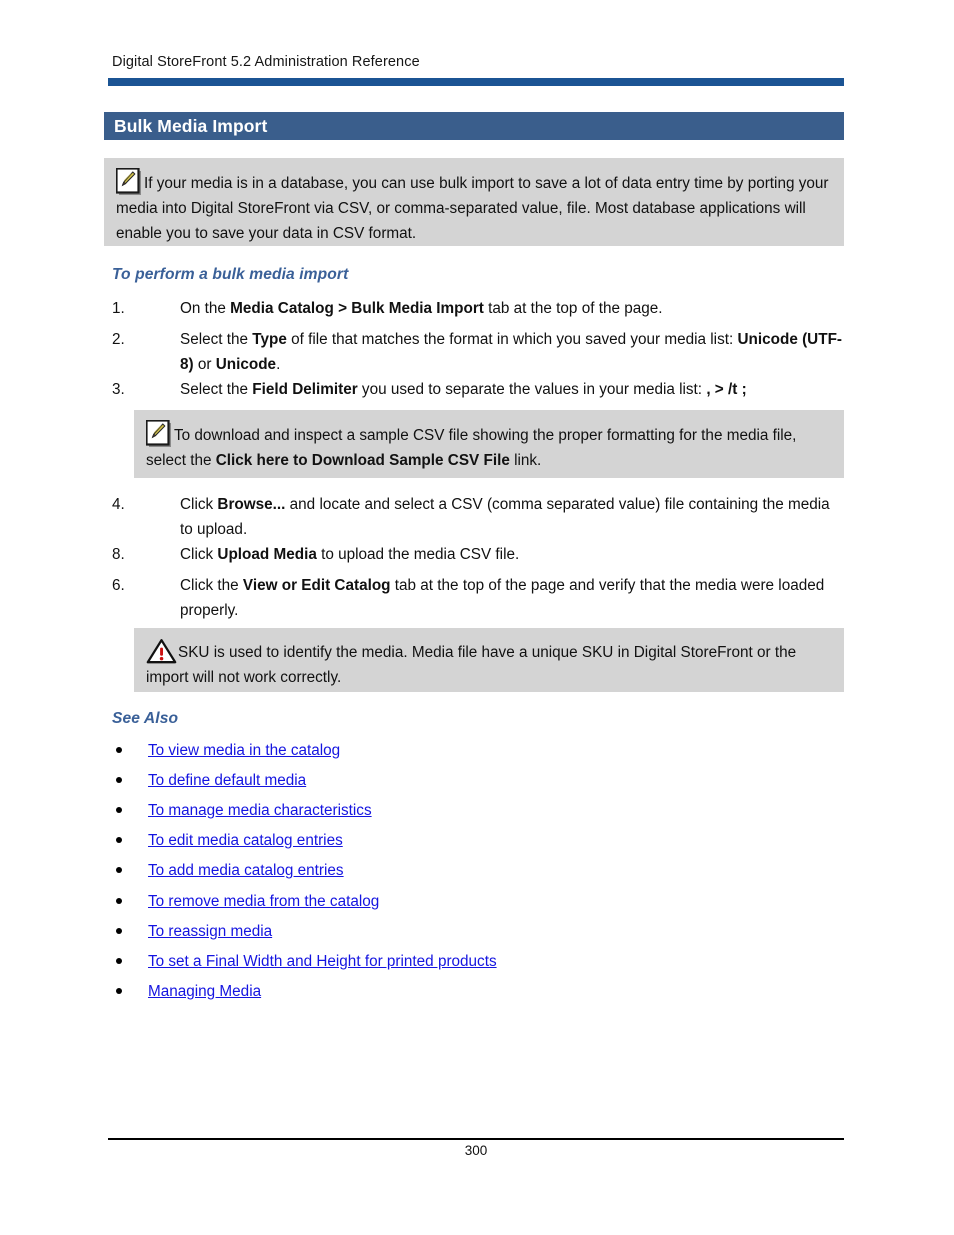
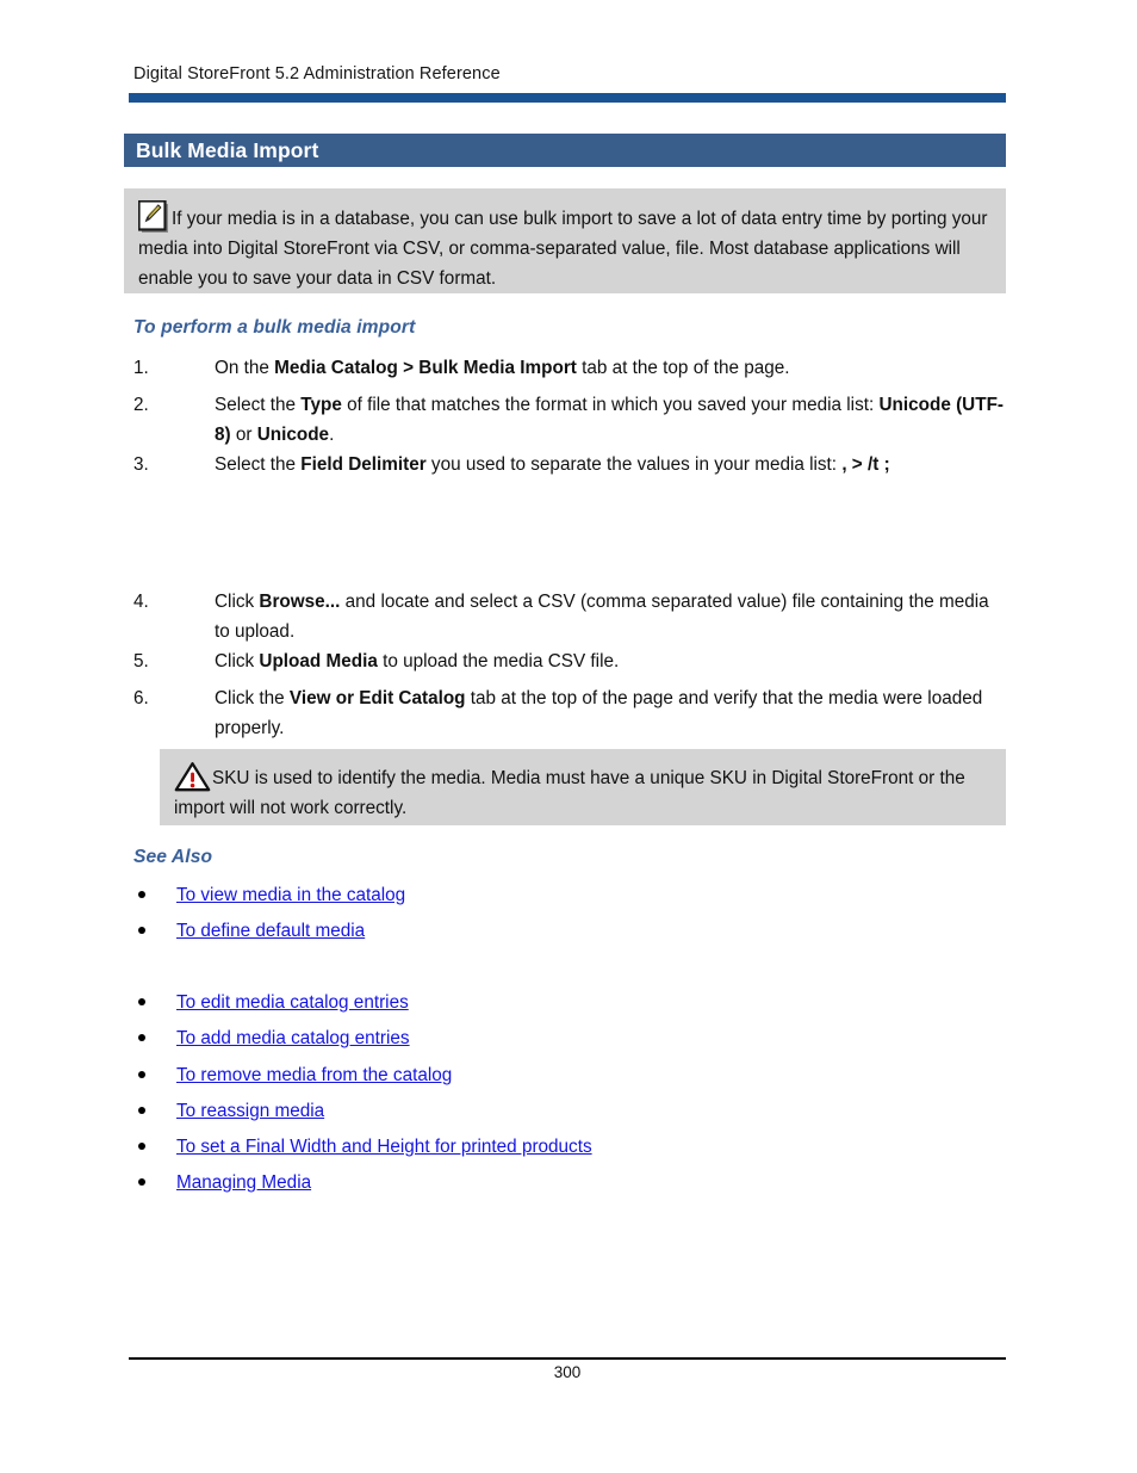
  Digital StoreFront 5.2 Administration Reference
  Bulk Media Import
  If your media is in a database, you can use bulk import to save a lot of data entry time by porting your media into Digital StoreFront via CSV, or comma-separated value, file. Most database applications will enable you to save your data in CSV format.
  To perform a bulk media import
  1.
  On the Media Catalog > Bulk Media Import tab at the top of the page.
  2.
  Select the Type of file that matches the format in which you saved your media list: Unicode (UTF-8) or Unicode.
  3.
  Select the Field Delimiter you used to separate the values in your media list: , > /t ;
- To download and inspect a sample CSV file showing the proper formatting for the media file, select the Click here to Download Sample CSV File link.
  4.
  Click Browse... and locate and select a CSV (comma separated value) file containing the media to upload.
- 8.
+ 5.
  Click Upload Media to upload the media CSV file.
  6.
  Click the View or Edit Catalog tab at the top of the page and verify that the media were loaded properly.
- SKU is used to identify the media. Media file have a unique SKU in Digital StoreFront or the import will not work correctly.
+ SKU is used to identify the media. Media must have a unique SKU in Digital StoreFront or the import will not work correctly.
  See Also
  To view media in the catalog
  To define default media
- To manage media characteristics
  To edit media catalog entries
  To add media catalog entries
  To remove media from the catalog
  To reassign media
  To set a Final Width and Height for printed products
  Managing Media
  300
